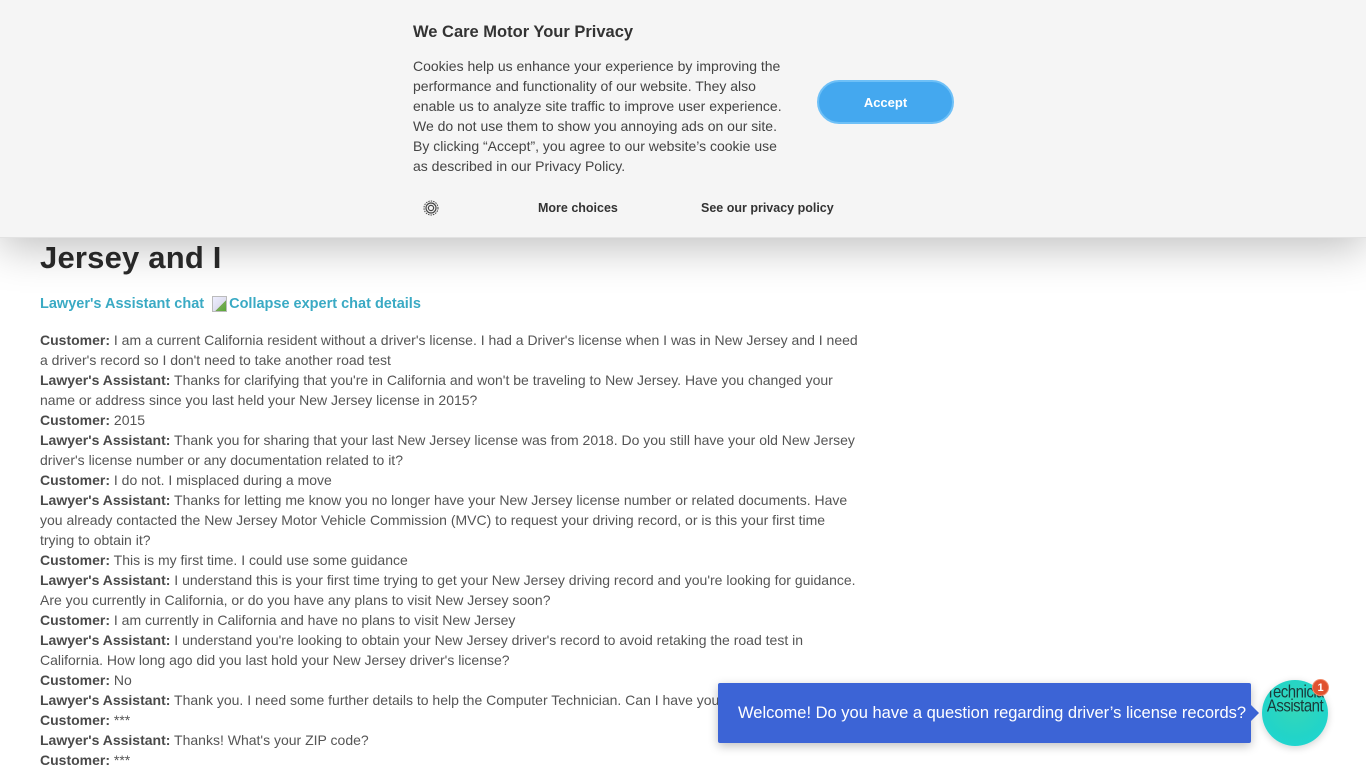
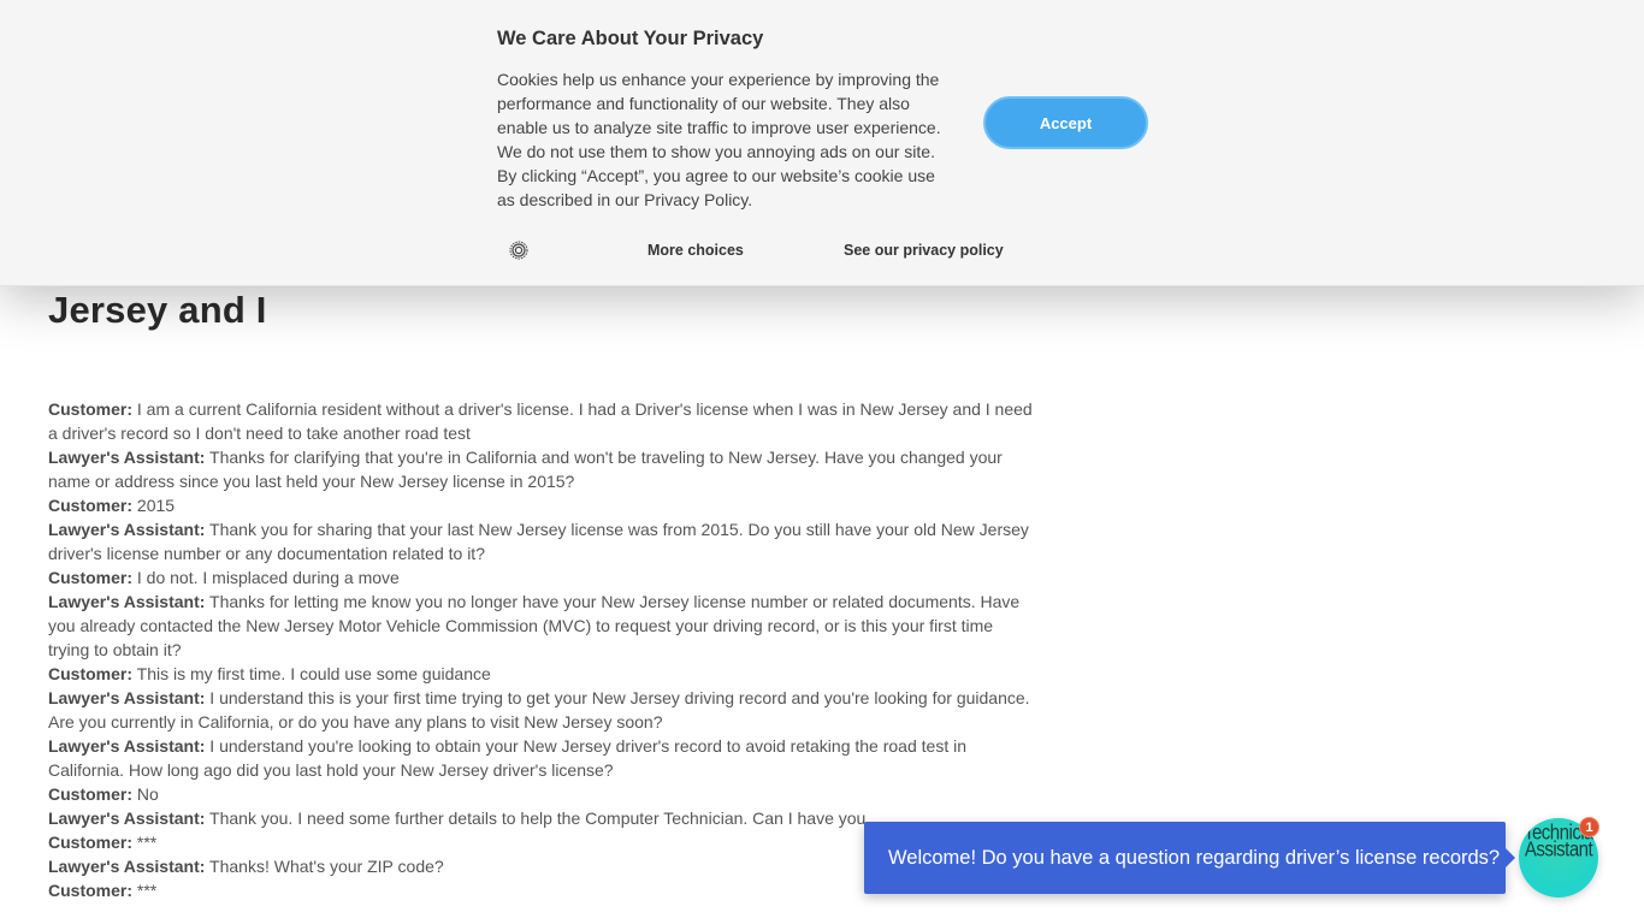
  Jersey and I
- Lawyer's Assistant chat
- Collapse expert chat details
  Customer: I am a current California resident without a driver's license. I had a Driver's license when I was in New Jersey and I need a driver's record so I don't need to take another road test
  Lawyer's Assistant: Thanks for clarifying that you're in California and won't be traveling to New Jersey. Have you changed your name or address since you last held your New Jersey license in 2015?
  Customer: 2015
- Lawyer's Assistant: Thank you for sharing that your last New Jersey license was from 2018. Do you still have your old New Jersey driver's license number or any documentation related to it?
+ Lawyer's Assistant: Thank you for sharing that your last New Jersey license was from 2015. Do you still have your old New Jersey driver's license number or any documentation related to it?
  Customer: I do not. I misplaced during a move
  Lawyer's Assistant: Thanks for letting me know you no longer have your New Jersey license number or related documents. Have you already contacted the New Jersey Motor Vehicle Commission (MVC) to request your driving record, or is this your first time trying to obtain it?
  Customer: This is my first time. I could use some guidance
  Lawyer's Assistant: I understand this is your first time trying to get your New Jersey driving record and you're looking for guidance. Are you currently in California, or do you have any plans to visit New Jersey soon?
- Customer: I am currently in California and have no plans to visit New Jersey
  Lawyer's Assistant: I understand you're looking to obtain your New Jersey driver's record to avoid retaking the road test in California. How long ago did you last hold your New Jersey driver's license?
  Customer: No
  Lawyer's Assistant: Thank you. I need some further details to help the Computer Technician. Can I have you
  Customer: ***
  Lawyer's Assistant: Thanks! What's your ZIP code?
  Customer: ***
- We Care Motor Your Privacy
+ We Care About Your Privacy
  Cookies help us enhance your experience by improving the performance and functionality of our website. They also enable us to analyze site traffic to improve user experience. We do not use them to show you annoying ads on our site. By clicking “Accept”, you agree to our website’s cookie use as described in our Privacy Policy.
  Accept
  More choices
  See our privacy policy
  Welcome! Do you have a question regarding driver’s license records?
  Technic
  Assistant
  1
